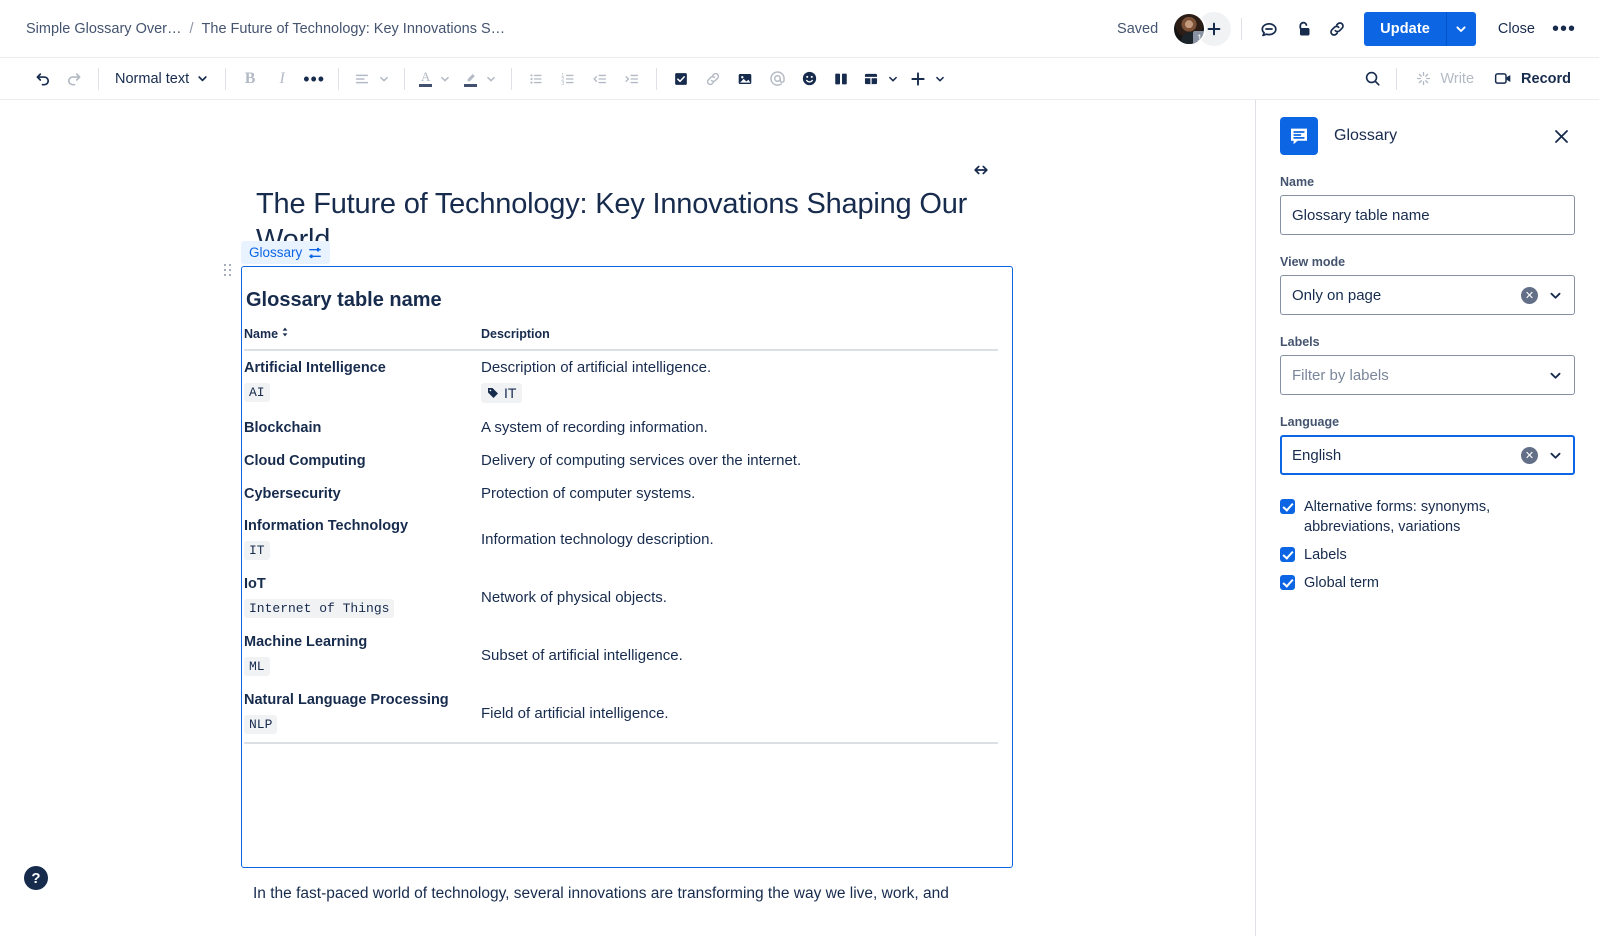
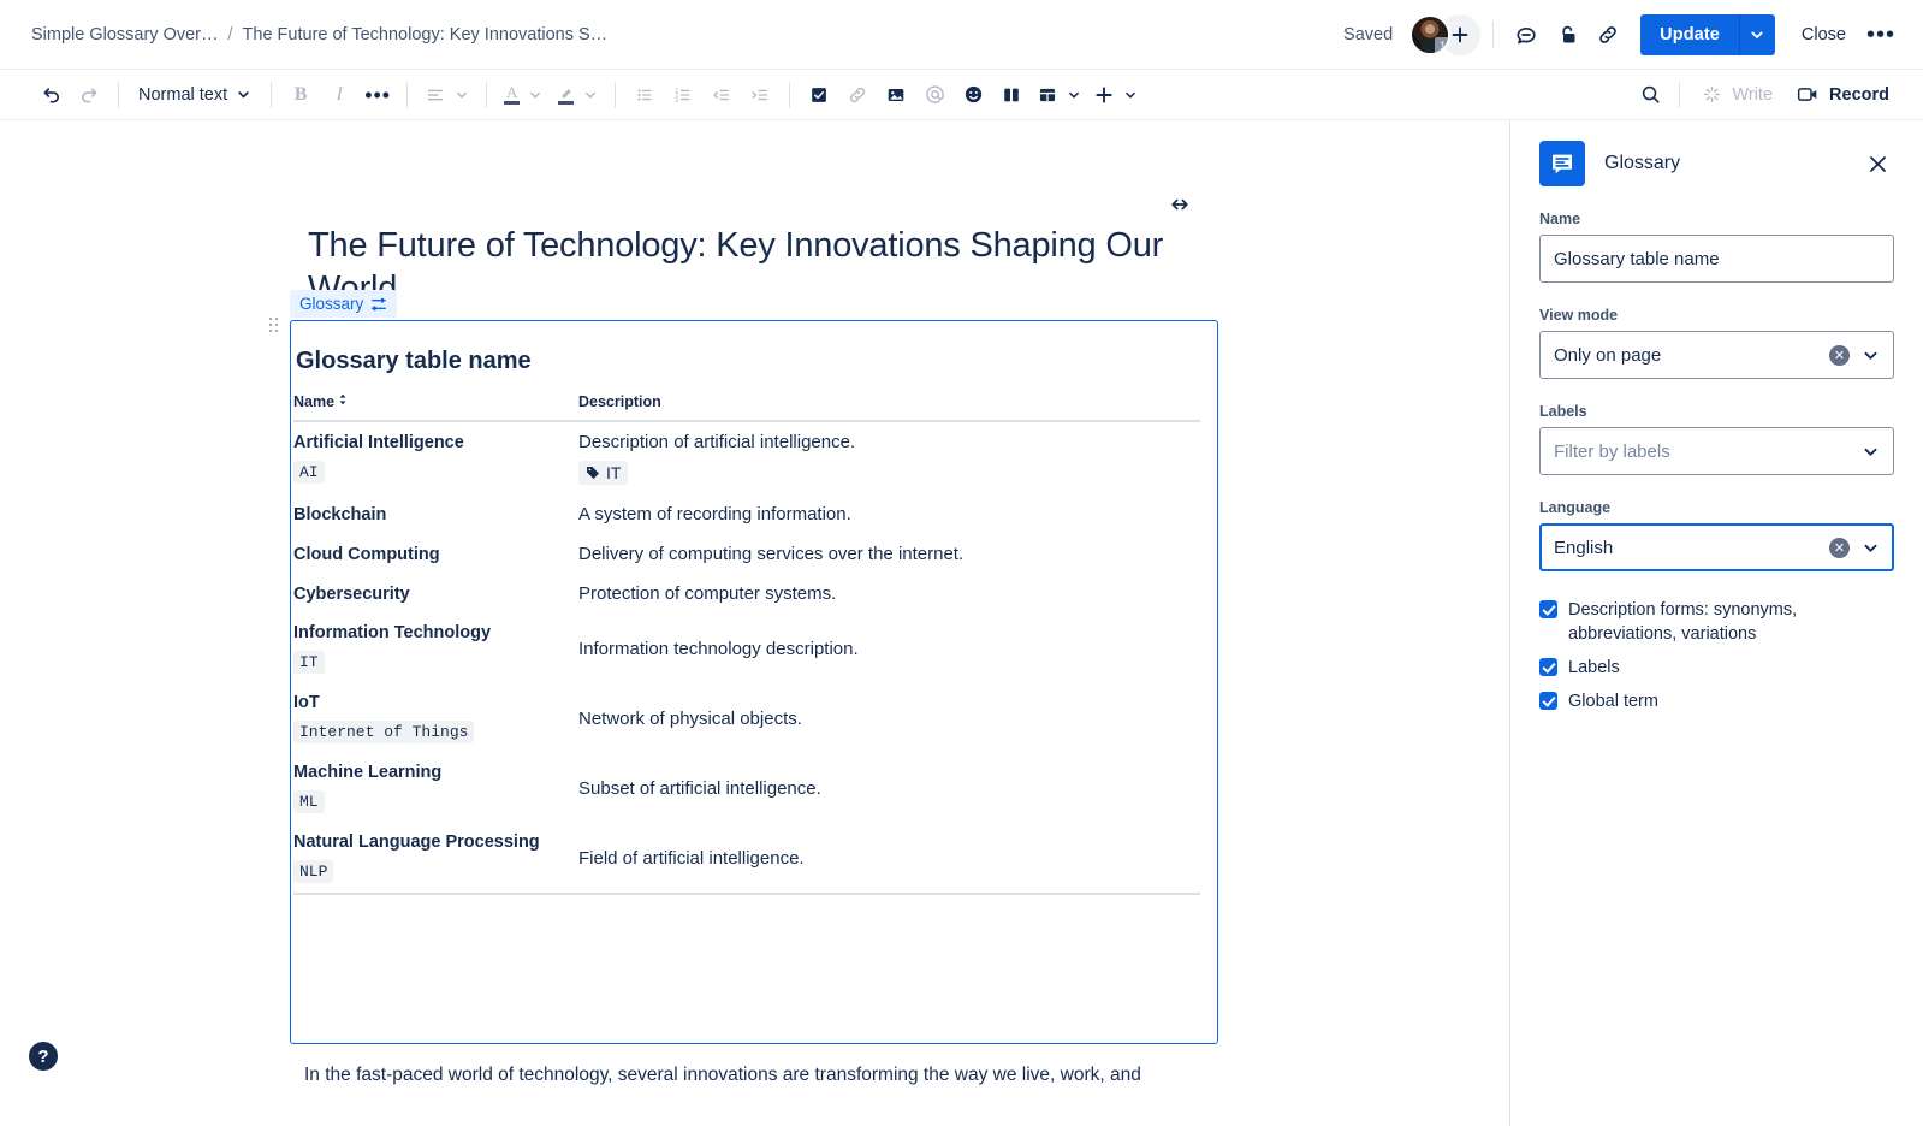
  Simple Glossary Over…
  /
  The Future of Technology: Key Innovations S…
  Saved
  1
  Update
  Close
  •••
  Normal text
  B
  I
  •••
  A
  Write
  Record
  The Future of Technology: Key Innovations Shaping Our World
  Glossary
  Glossary table name
  Name	Description
  Artificial IntelligenceAI	Description of artificial intelligence.IT
  Blockchain	A system of recording information.
  Cloud Computing	Delivery of computing services over the internet.
  Cybersecurity	Protection of computer systems.
  Information TechnologyIT	Information technology description.
  IoTInternet of Things	Network of physical objects.
  Machine LearningML	Subset of artificial intelligence.
  Natural Language ProcessingNLP	Field of artificial intelligence.
  In the fast-paced world of technology, several innovations are transforming the way we live, work, and
  ?
  Glossary
  Name
  Glossary table name
  View mode
  Only on page
  ✕
  Labels
  Filter by labels
  Language
  English
  ✕
- Alternative forms: synonyms, abbreviations, variations
+ Description forms: synonyms, abbreviations, variations
  Labels
  Global term
